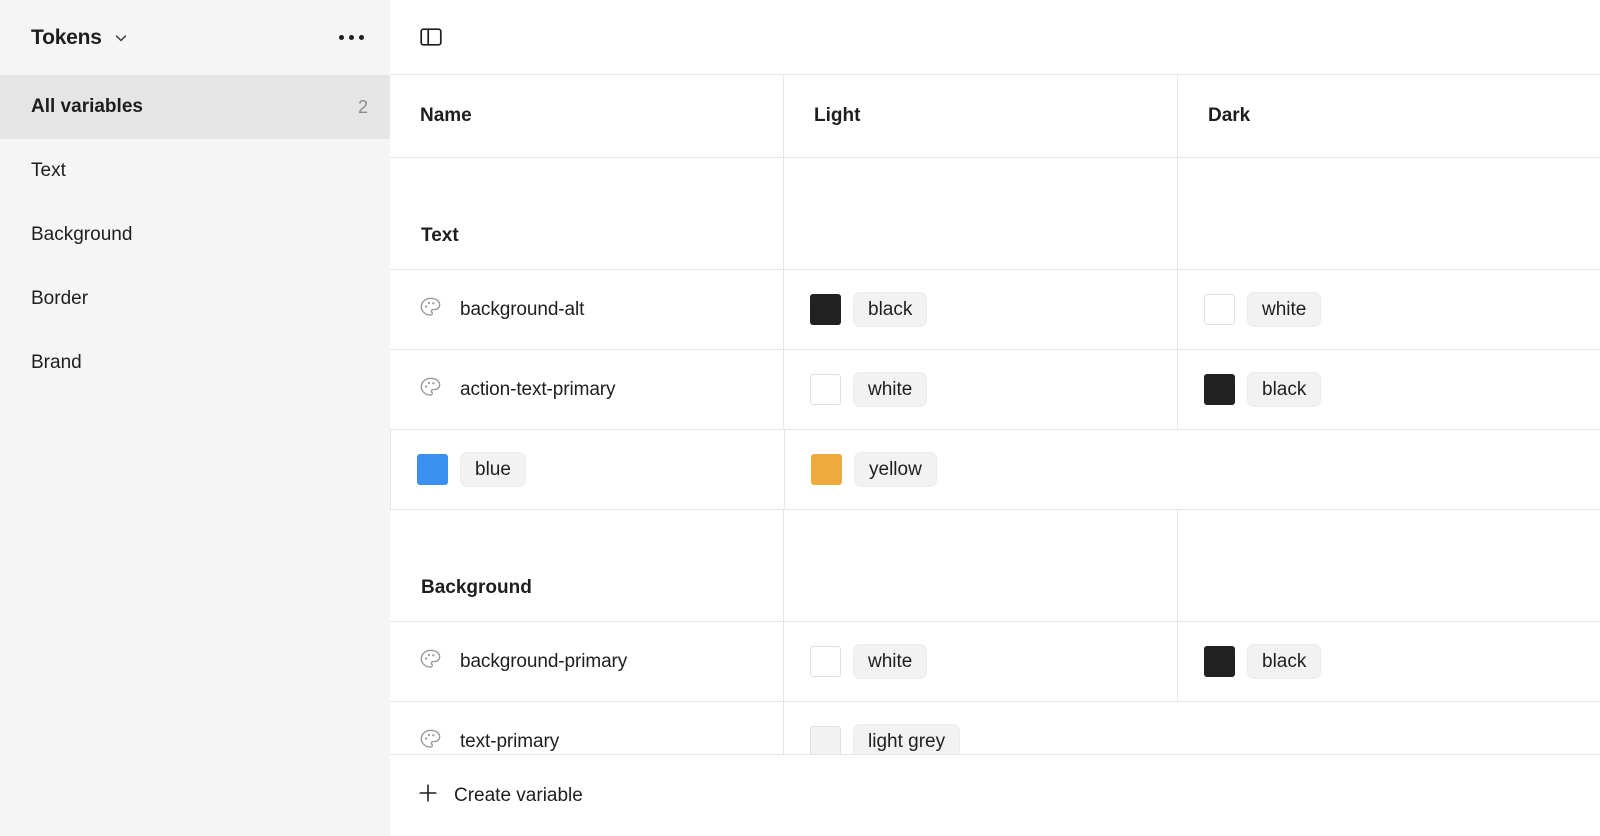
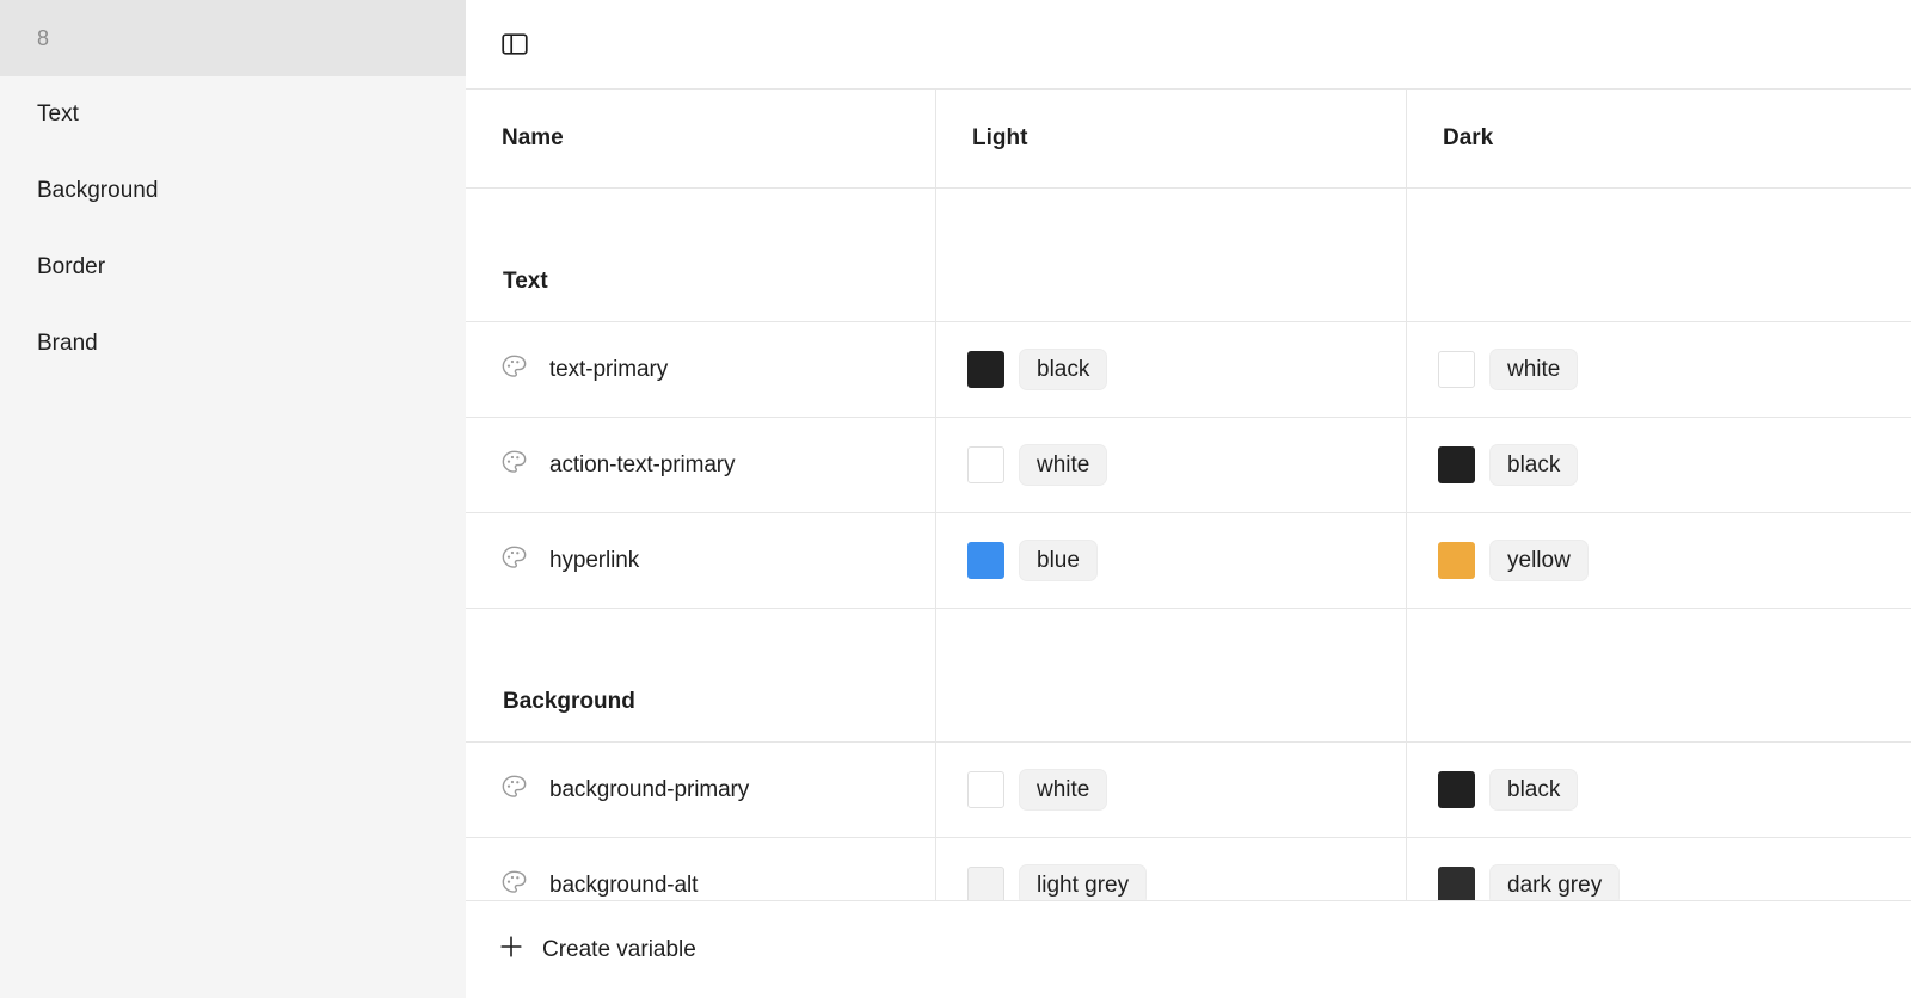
- Tokens
- All variables
- 2
+ 8
  Text
  Background
  Border
  Brand
  Name
  Light
  Dark
  Text
- background-alt
+ text-primary
  black
  white
  action-text-primary
  white
  black
+ hyperlink
  blue
  yellow
  Background
  background-primary
  white
  black
- text-primary
+ background-alt
  light grey
+ dark grey
  Create variable
